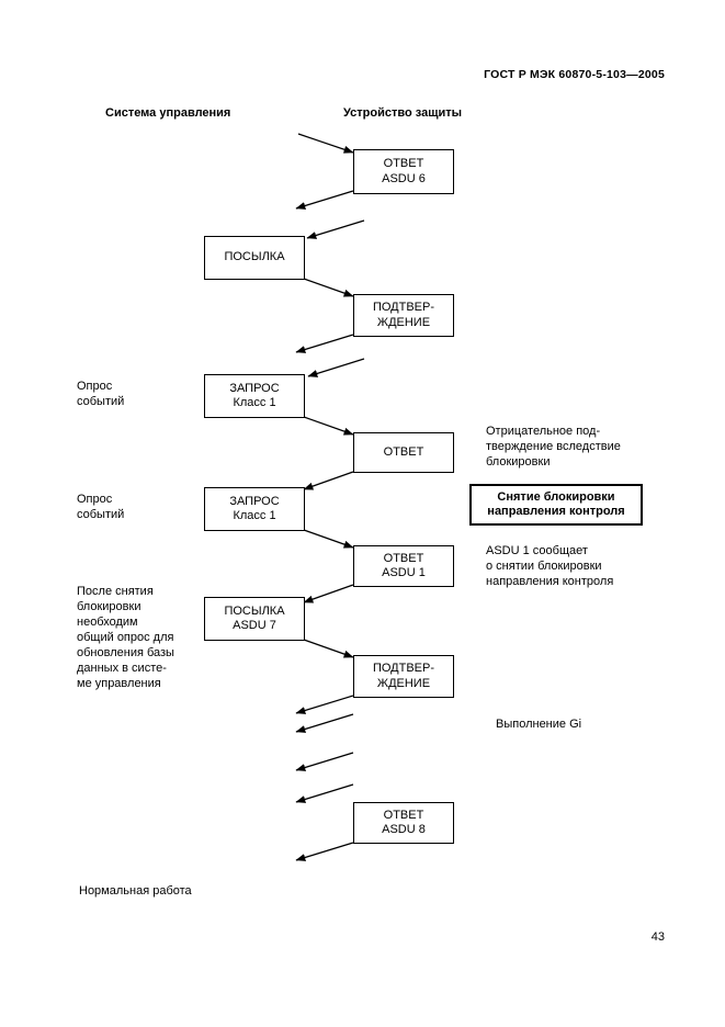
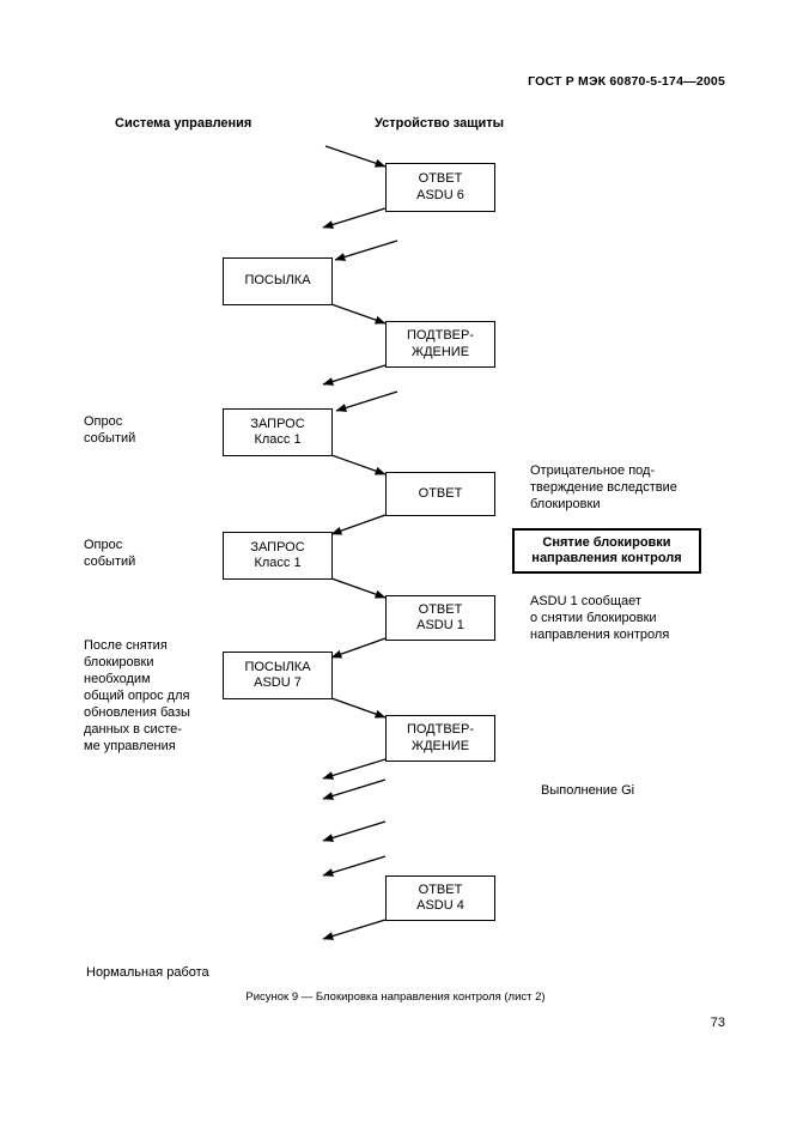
- ГОСТ Р МЭК 60870-5-103—2005
+ ГОСТ Р МЭК 60870-5-174—2005
  Система управления
  Устройство защиты
  ОТВЕТ
  ASDU 6
  ПОСЫЛКА
  ПОДТВЕР-
  ЖДЕНИЕ
  ЗАПРОС
  Класс 1
  ОТВЕТ
  ЗАПРОС
  Класс 1
  Снятие блокировки
  направления контроля
  ОТВЕТ
  ASDU 1
  ПОСЫЛКА
  ASDU 7
  ПОДТВЕР-
  ЖДЕНИЕ
  ОТВЕТ
- ASDU 8
+ ASDU 4
  Опрос
  событий
  Отрицательное под-
  тверждение вследствие
  блокировки
  Опрос
  событий
  ASDU 1 сообщает
  о снятии блокировки
  направления контроля
  После снятия
  блокировки
  необходим
  общий опрос для
  обновления базы
  данных в систе-
  ме управления
  Выполнение Gi
  Нормальная работа
+ Рисунок 9 — Блокировка направления контроля (лист 2)
- 43
+ 73
